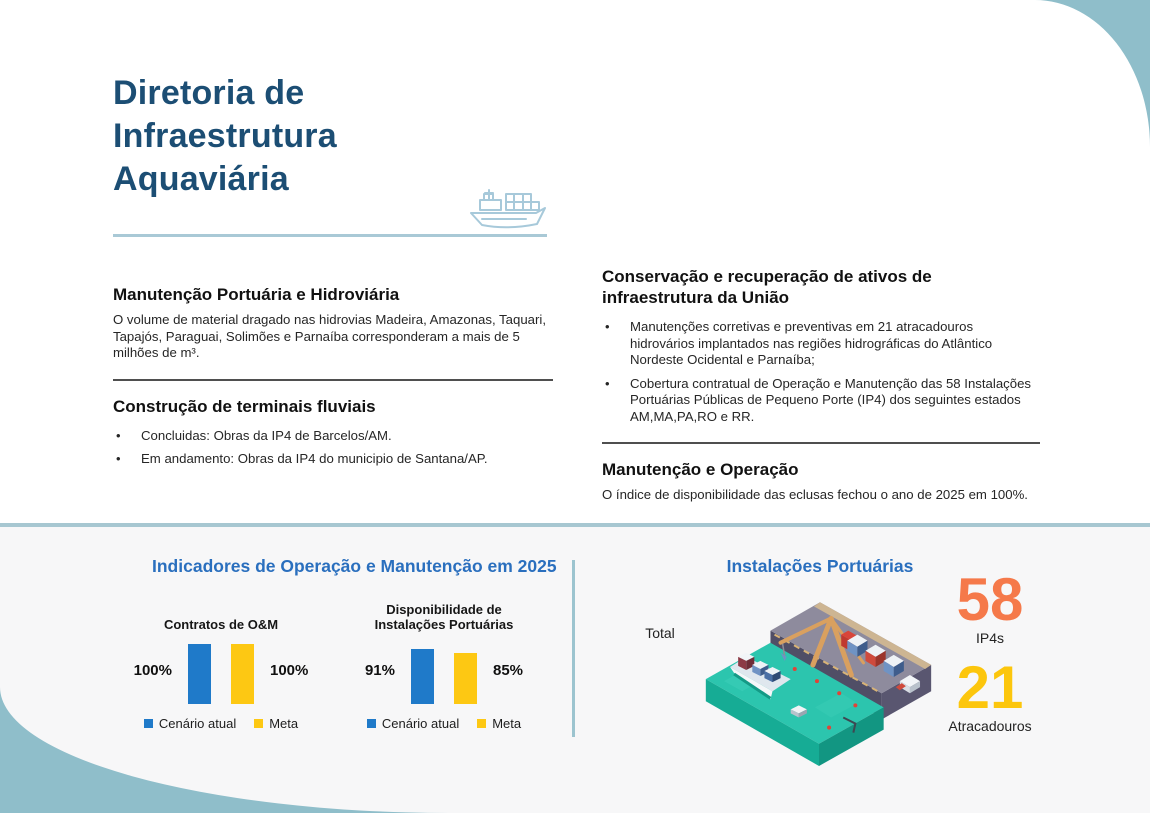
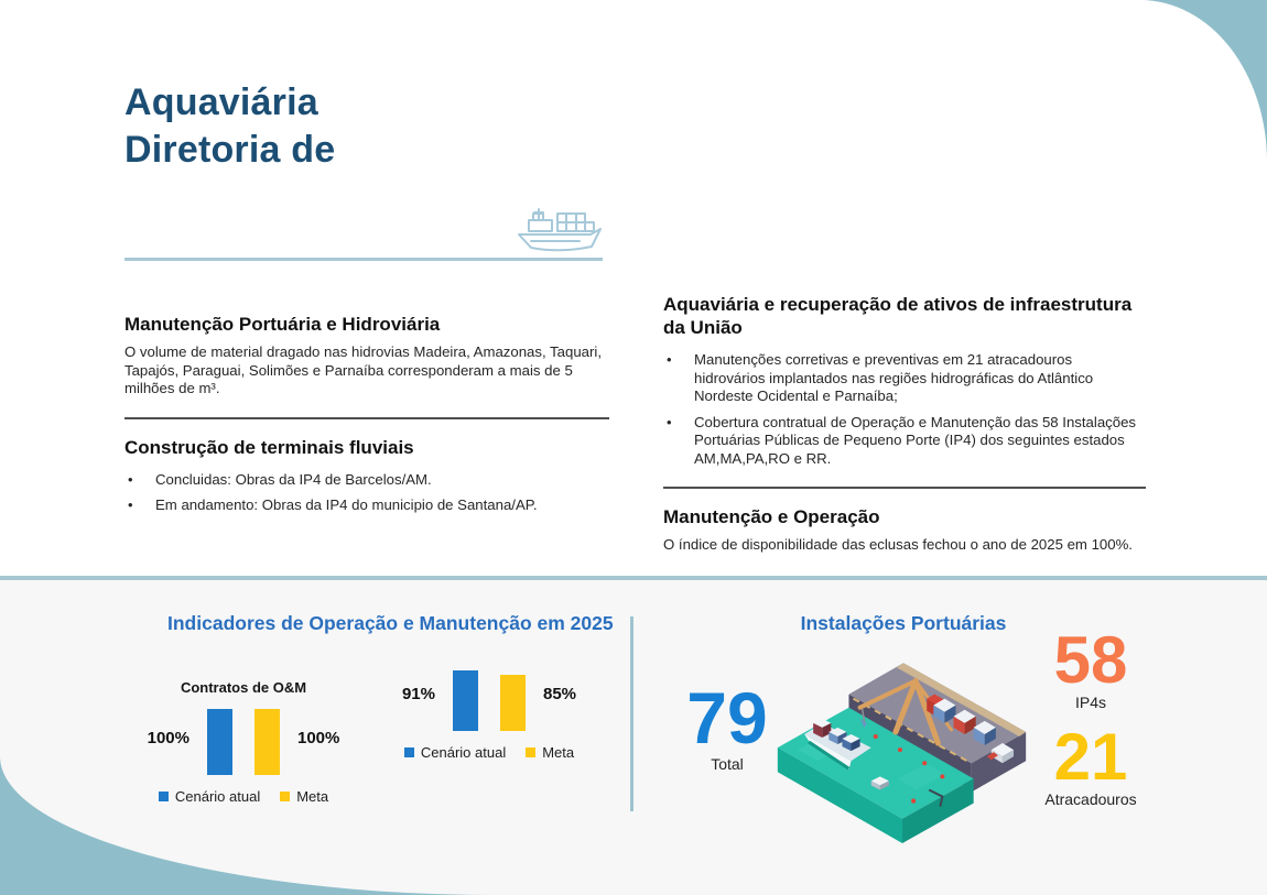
- Diretoria de
+ Aquaviária
- Infraestrutura
- Aquaviária
+ Diretoria de
  Manutenção Portuária e Hidroviária
  O volume de material dragado nas hidrovias Madeira, Amazonas, Taquari, Tapajós, Paraguai, Solimões e Parnaíba corresponderam a mais de 5 milhões de m³.
  Construção de terminais fluviais
  •
  Concluidas: Obras da IP4 de Barcelos/AM.
  •
  Em andamento: Obras da IP4 do municipio de Santana/AP.
- Conservação e recuperação de ativos de infraestrutura da União
+ Aquaviária e recuperação de ativos de infraestrutura da União
  •
  Manutenções corretivas e preventivas em 21 atracadouros hidrovários implantados nas regiões hidrográficas do Atlântico Nordeste Ocidental e Parnaíba;
  •
  Cobertura contratual de Operação e Manutenção das 58 Instalações Portuárias Públicas de Pequeno Porte (IP4) dos seguintes estados AM,MA,PA,RO e RR.
  Manutenção e Operação
  O índice de disponibilidade das eclusas fechou o ano de 2025 em 100%.
  Indicadores de Operação e Manutenção em 2025
  Contratos de O&M
  100%
  100%
  Cenário atual
  Meta
- Disponibilidade de Instalações Portuárias
  91%
  85%
  Cenário atual
  Meta
  Instalações Portuárias
+ 79
  Total
  58
  IP4s
  21
  Atracadouros
